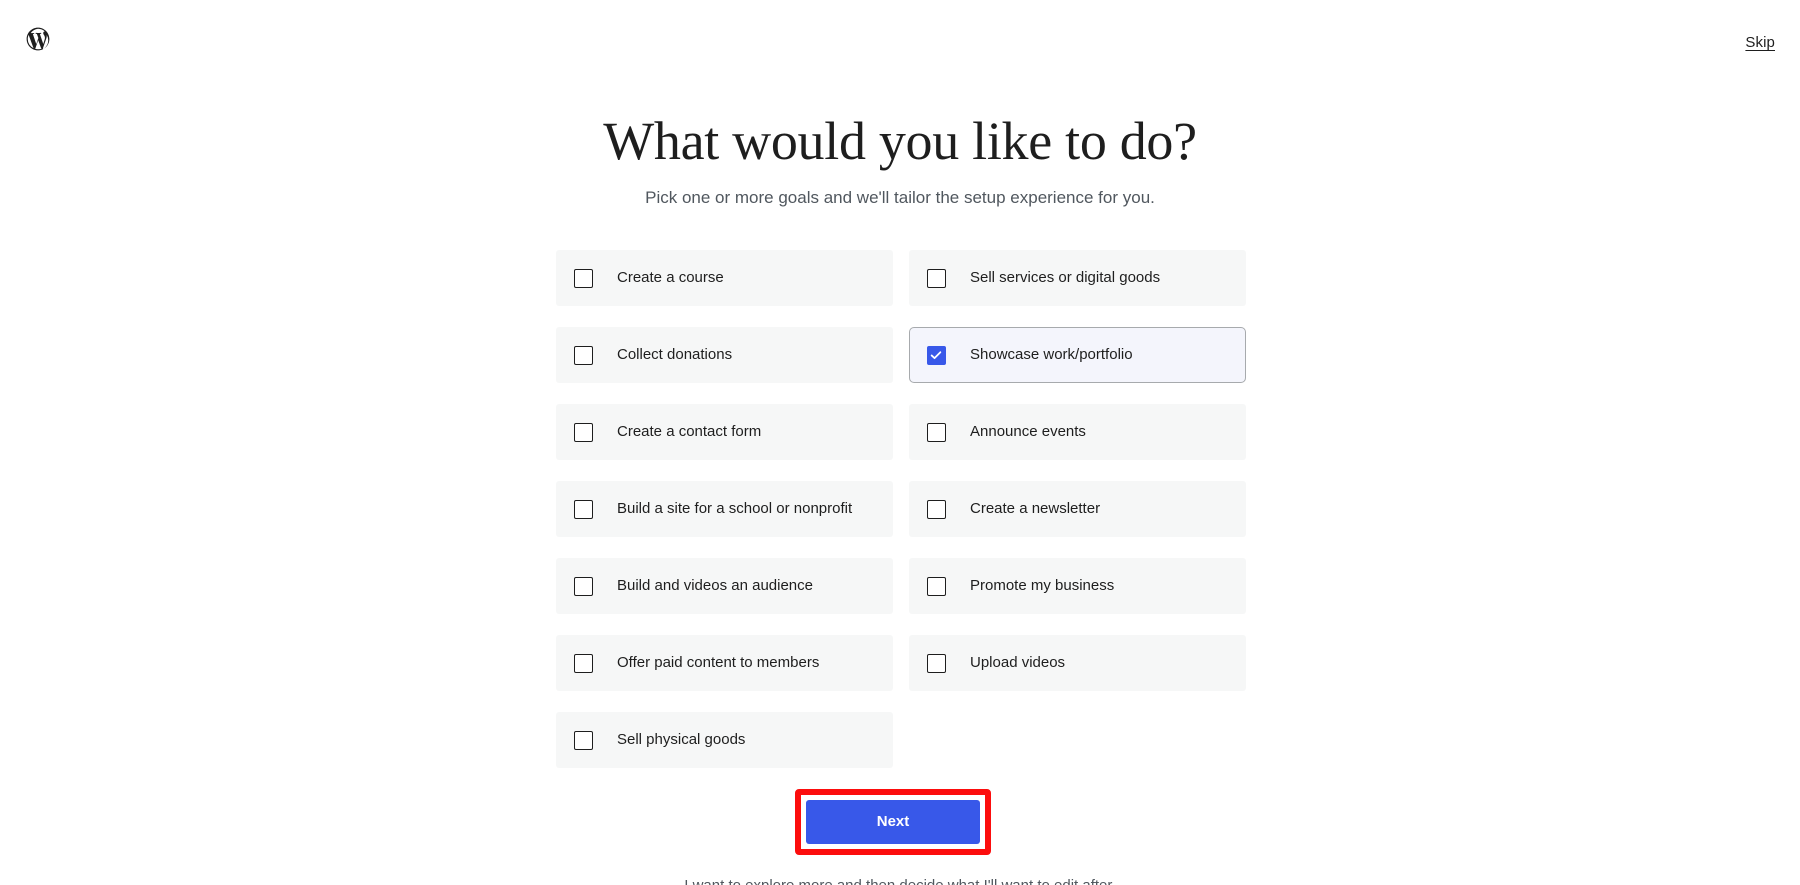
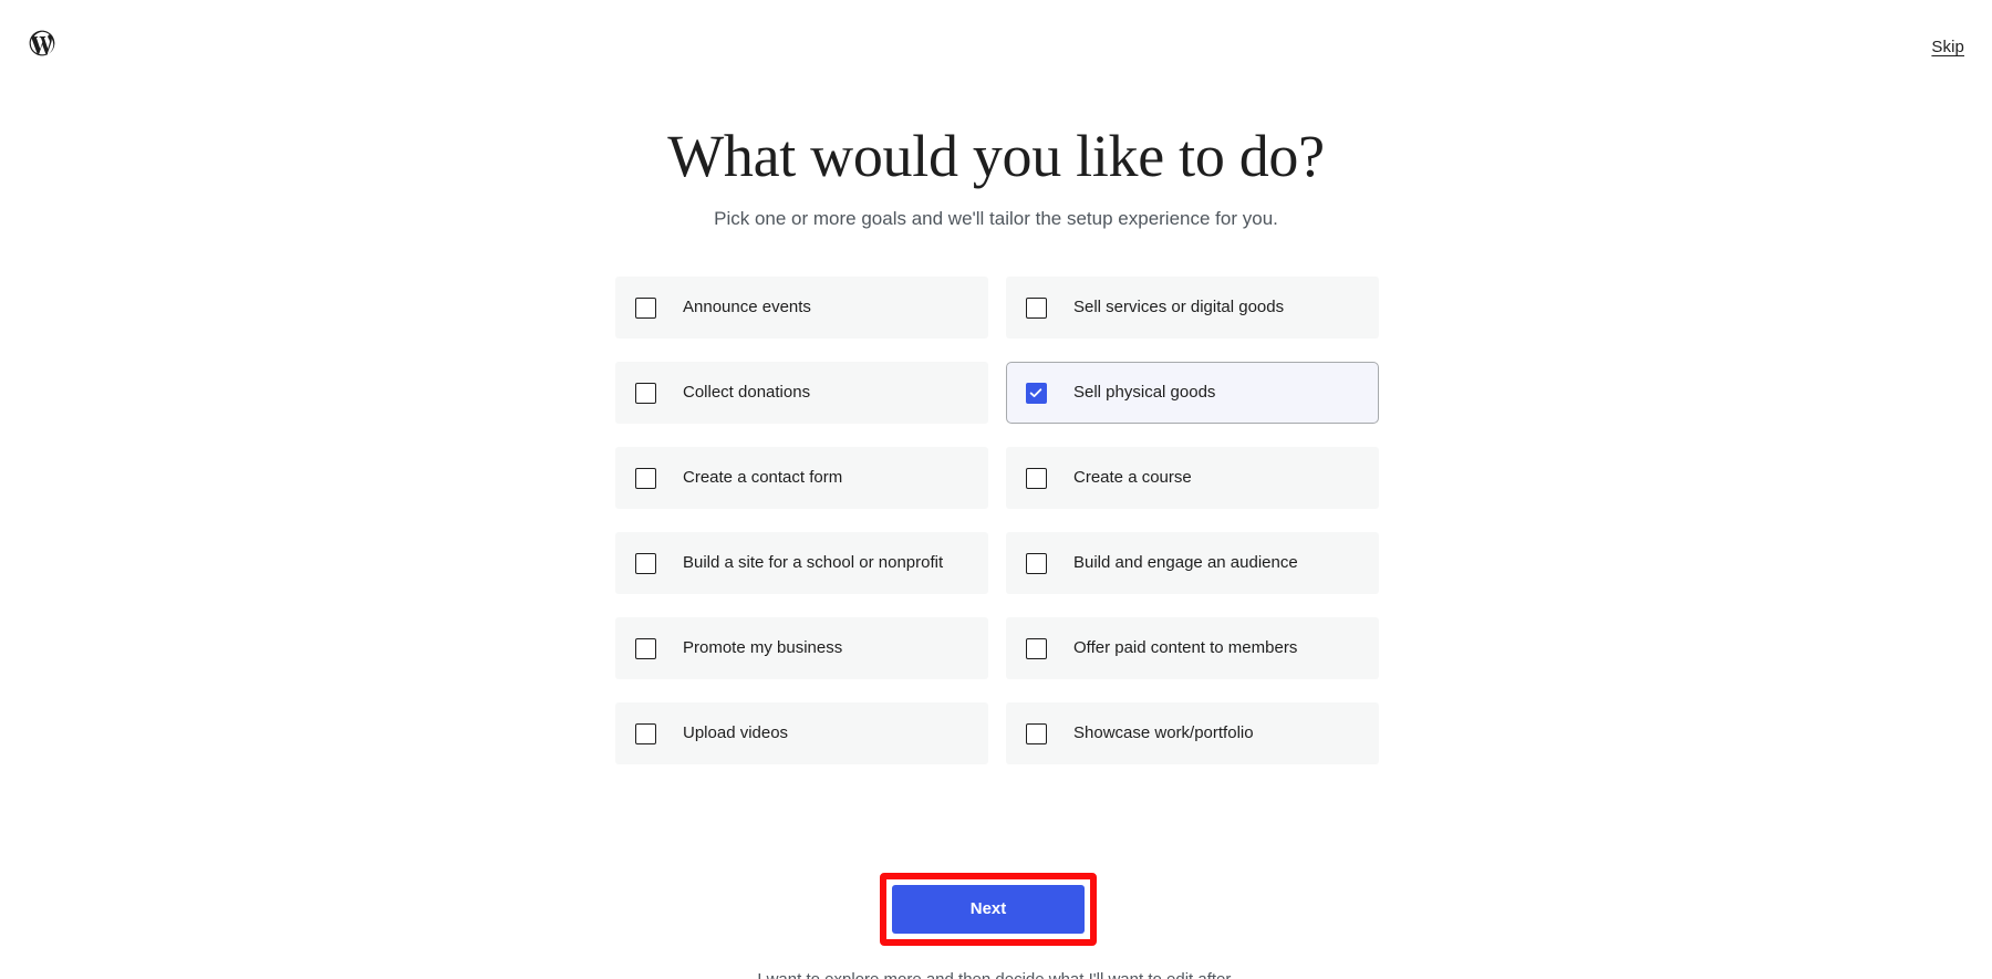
  Skip
  What would you like to do?
  Pick one or more goals and we'll tailor the setup experience for you.
- Create a course
+ Announce events
  Sell services or digital goods
  Collect donations
- Showcase work/portfolio
+ Sell physical goods
  Create a contact form
- Announce events
+ Create a course
  Build a site for a school or nonprofit
- Create a newsletter
- Build and videos an audience
+ Build and engage an audience
  Promote my business
  Offer paid content to members
  Upload videos
- Sell physical goods
+ Showcase work/portfolio
  Next
